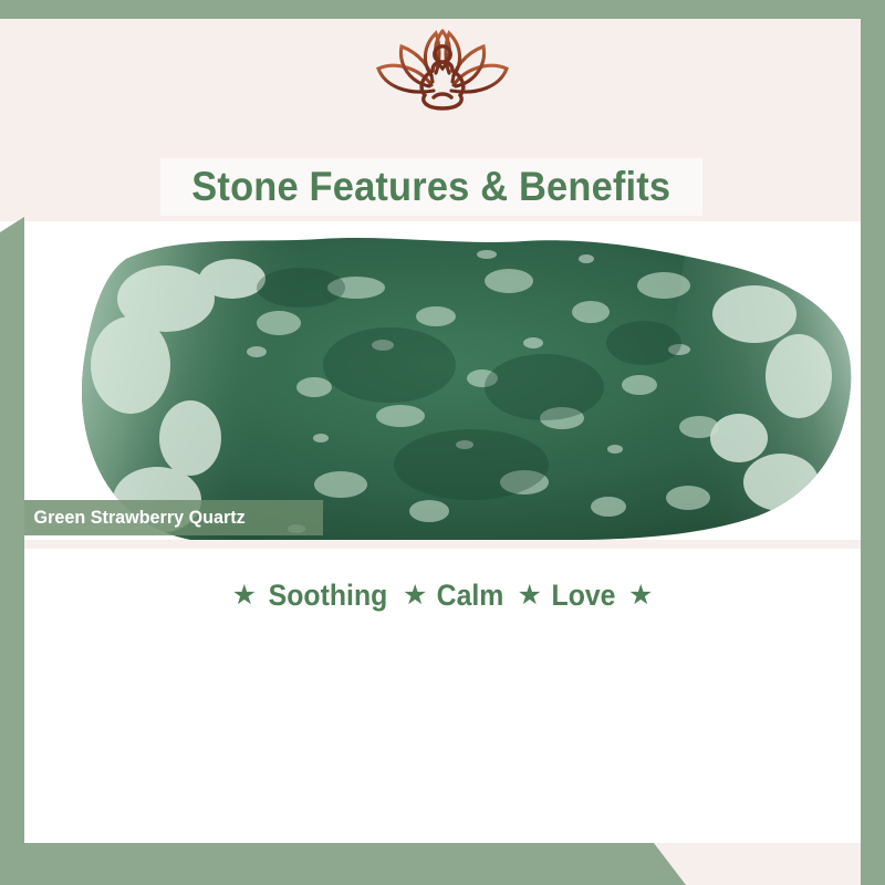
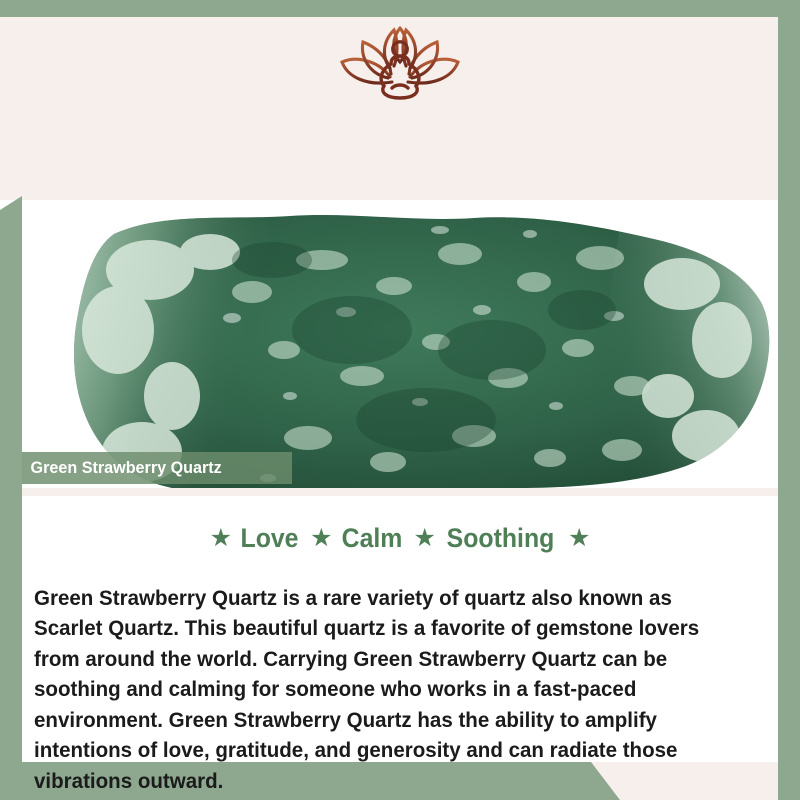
- Stone Features & Benefits
  Green Strawberry Quartz
  ★
- Soothing
+ Love
  ★
  Calm
  ★
- Love
+ Soothing
  ★
+ Green Strawberry Quartz is a rare variety of quartz also known as Scarlet Quartz. This beautiful quartz is a favorite of gemstone lovers from around the world. Carrying Green Strawberry Quartz can be soothing and calming for someone who works in a fast-paced environment. Green Strawberry Quartz has the ability to amplify intentions of love, gratitude, and generosity and can radiate those vibrations outward.
